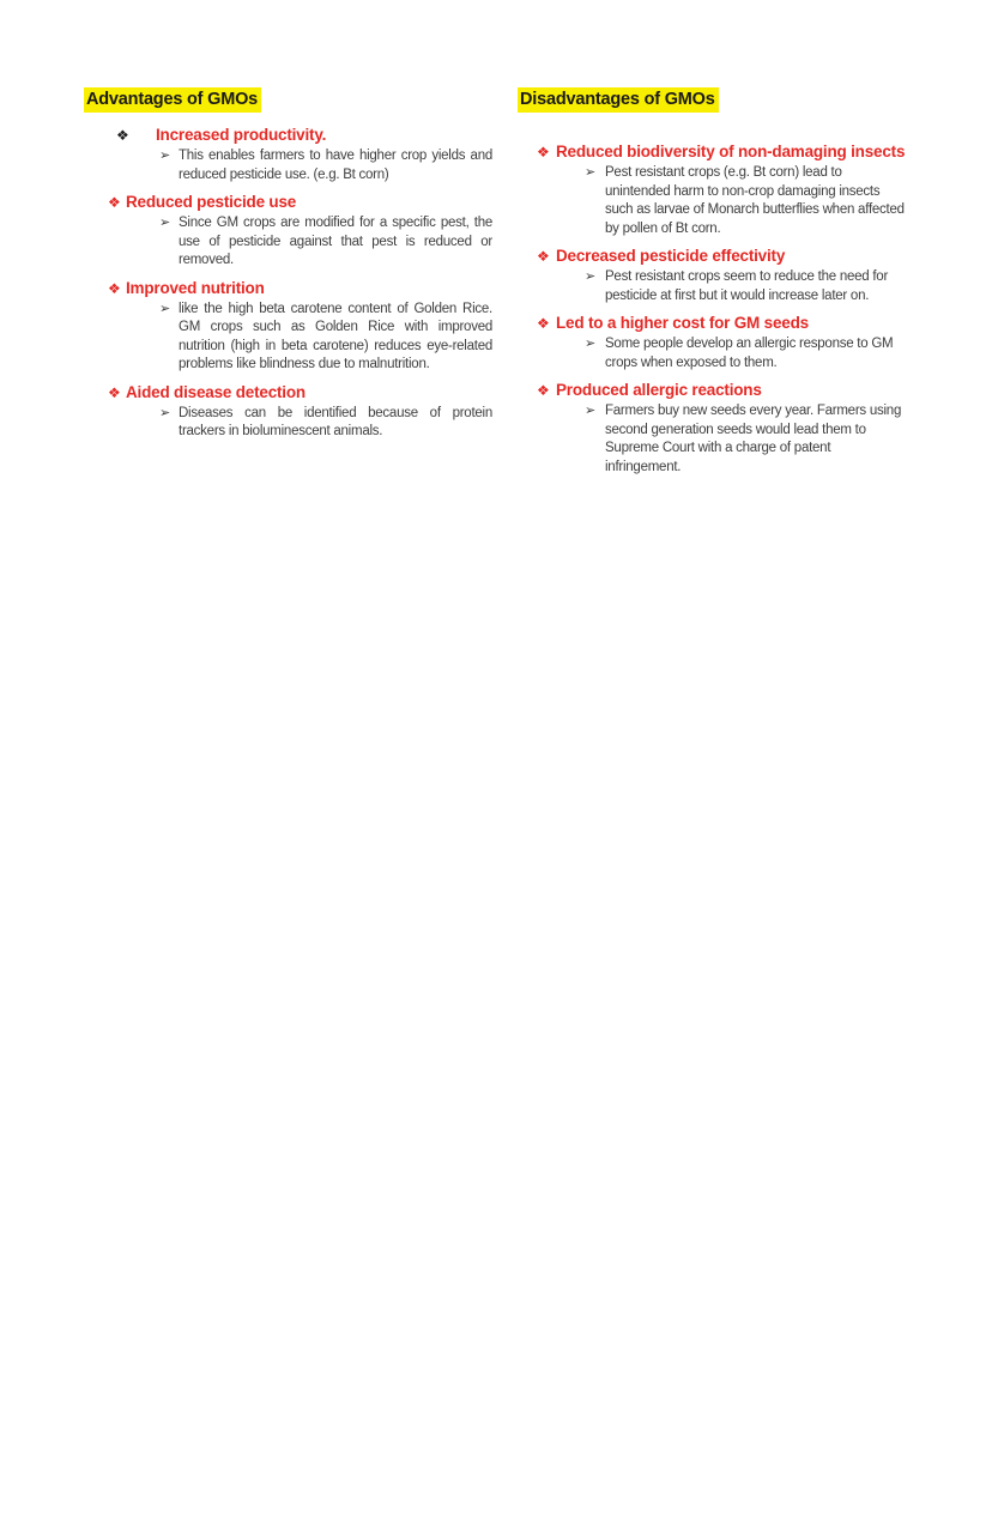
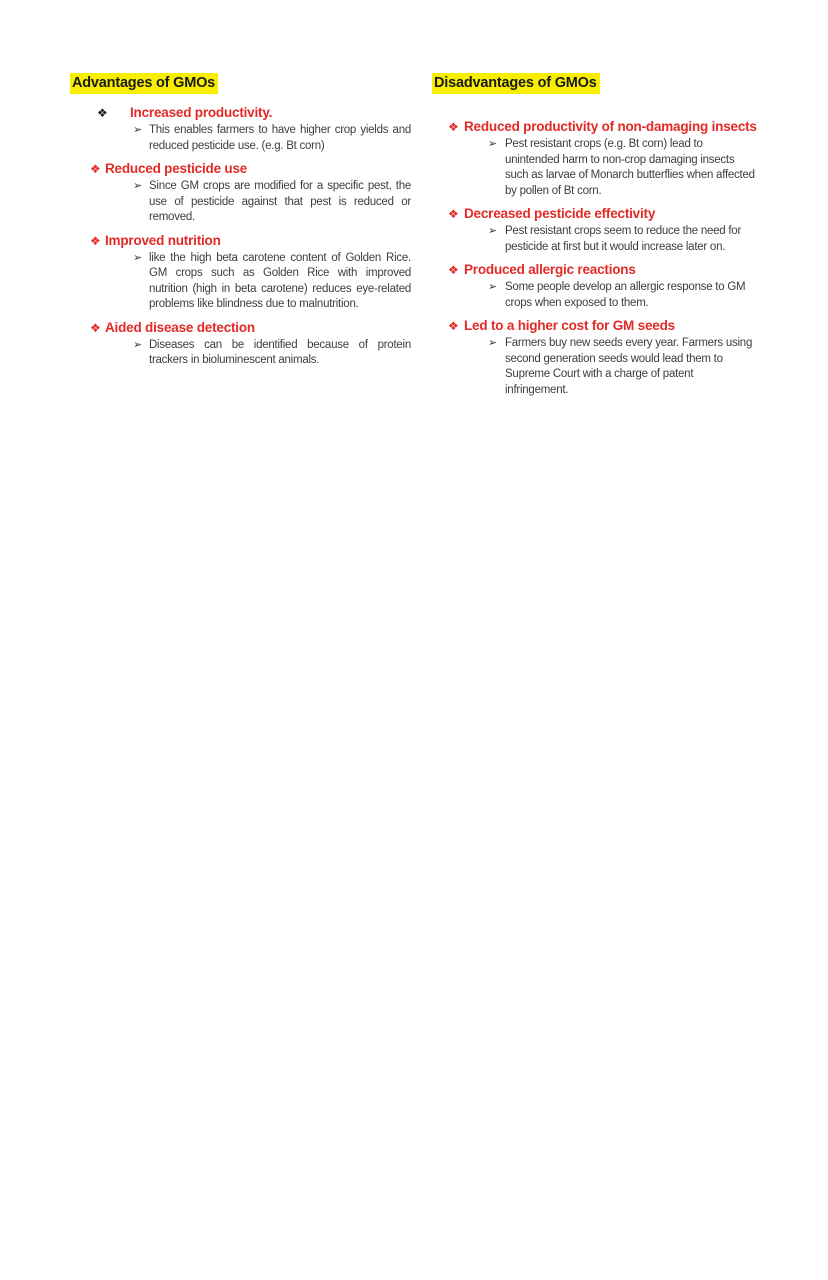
  Advantages of GMOs
  ❖
  Increased productivity.
  ➢
  This enables farmers to have higher crop yields and reduced pesticide use. (e.g. Bt corn)
  ❖
  Reduced pesticide use
  ➢
  Since GM crops are modified for a specific pest, the use of pesticide against that pest is reduced or removed.
  ❖
  Improved nutrition
  ➢
  like the high beta carotene content of Golden Rice. GM crops such as Golden Rice with improved nutrition (high in beta carotene) reduces eye-related problems like blindness due to malnutrition.
  ❖
  Aided disease detection
  ➢
  Diseases can be identified because of protein trackers in bioluminescent animals.
  Disadvantages of GMOs
  ❖
- Reduced biodiversity of non-damaging insects
+ Reduced productivity of non-damaging insects
  ➢
  Pest resistant crops (e.g. Bt corn) lead to unintended harm to non-crop damaging insects such as larvae of Monarch butterflies when affected by pollen of Bt corn.
  ❖
  Decreased pesticide effectivity
  ➢
  Pest resistant crops seem to reduce the need for pesticide at first but it would increase later on.
  ❖
- Led to a higher cost for GM seeds
+ Produced allergic reactions
  ➢
  Some people develop an allergic response to GM crops when exposed to them.
  ❖
- Produced allergic reactions
+ Led to a higher cost for GM seeds
  ➢
  Farmers buy new seeds every year. Farmers using second generation seeds would lead them to Supreme Court with a charge of patent infringement.
